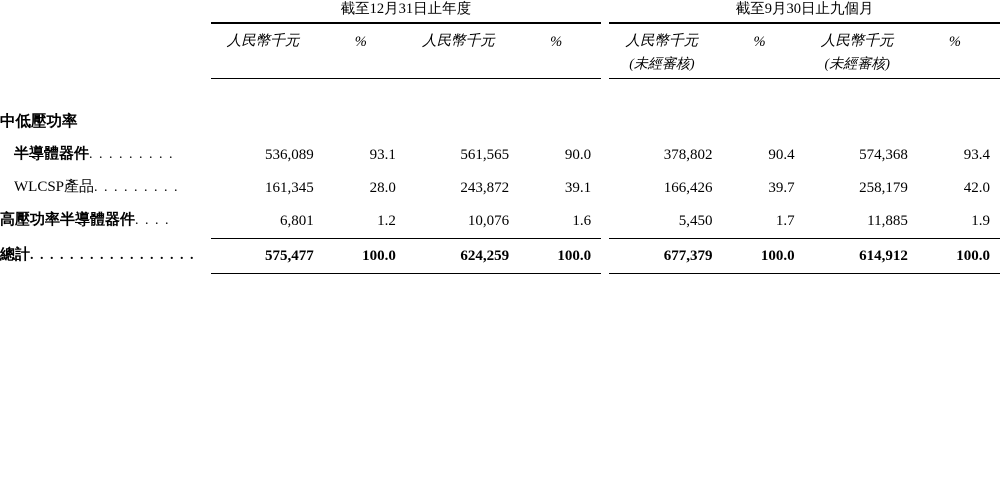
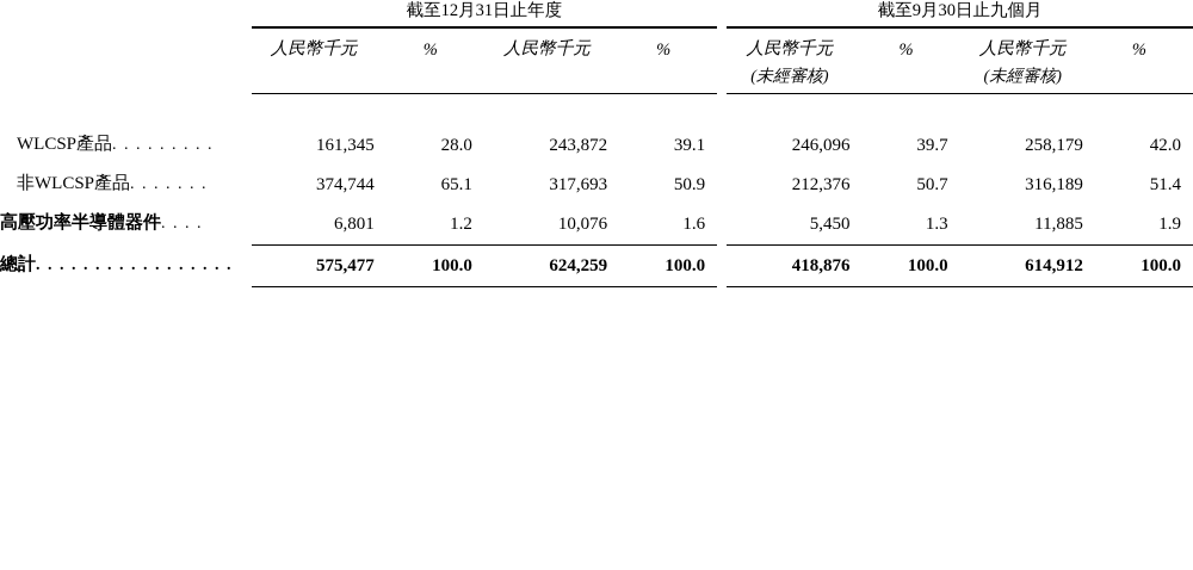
  	截至12月31日止年度		截至9月30日止九個月
  	人民幣千元	%	人民幣千元	%		人民幣千元	%	人民幣千元	%
  						(未經審核)		(未經審核)
- 中低壓功率
- 半導體器件. . . . . . . . .	536,089	93.1	561,565	90.0		378,802	90.4	574,368	93.4
- WLCSP產品. . . . . . . . .	161,345	28.0	243,872	39.1		166,426	39.7	258,179	42.0
+ WLCSP產品. . . . . . . . .	161,345	28.0	243,872	39.1		246,096	39.7	258,179	42.0
+ 非WLCSP產品. . . . . . .	374,744	65.1	317,693	50.9		212,376	50.7	316,189	51.4
- 高壓功率半導體器件. . . .	6,801	1.2	10,076	1.6		5,450	1.7	11,885	1.9
+ 高壓功率半導體器件. . . .	6,801	1.2	10,076	1.6		5,450	1.3	11,885	1.9
- 總計. . . . . . . . . . . . . . . . .	575,477	100.0	624,259	100.0		677,379	100.0	614,912	100.0
+ 總計. . . . . . . . . . . . . . . . .	575,477	100.0	624,259	100.0		418,876	100.0	614,912	100.0
